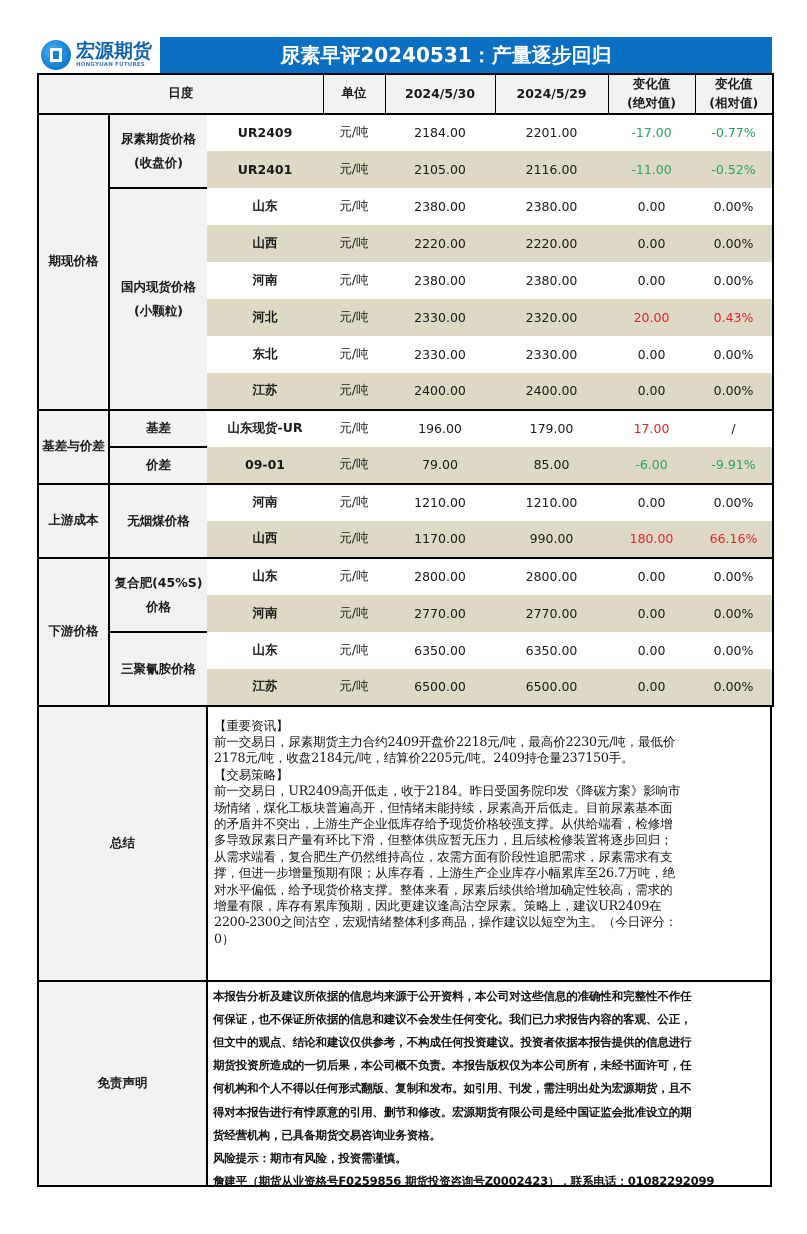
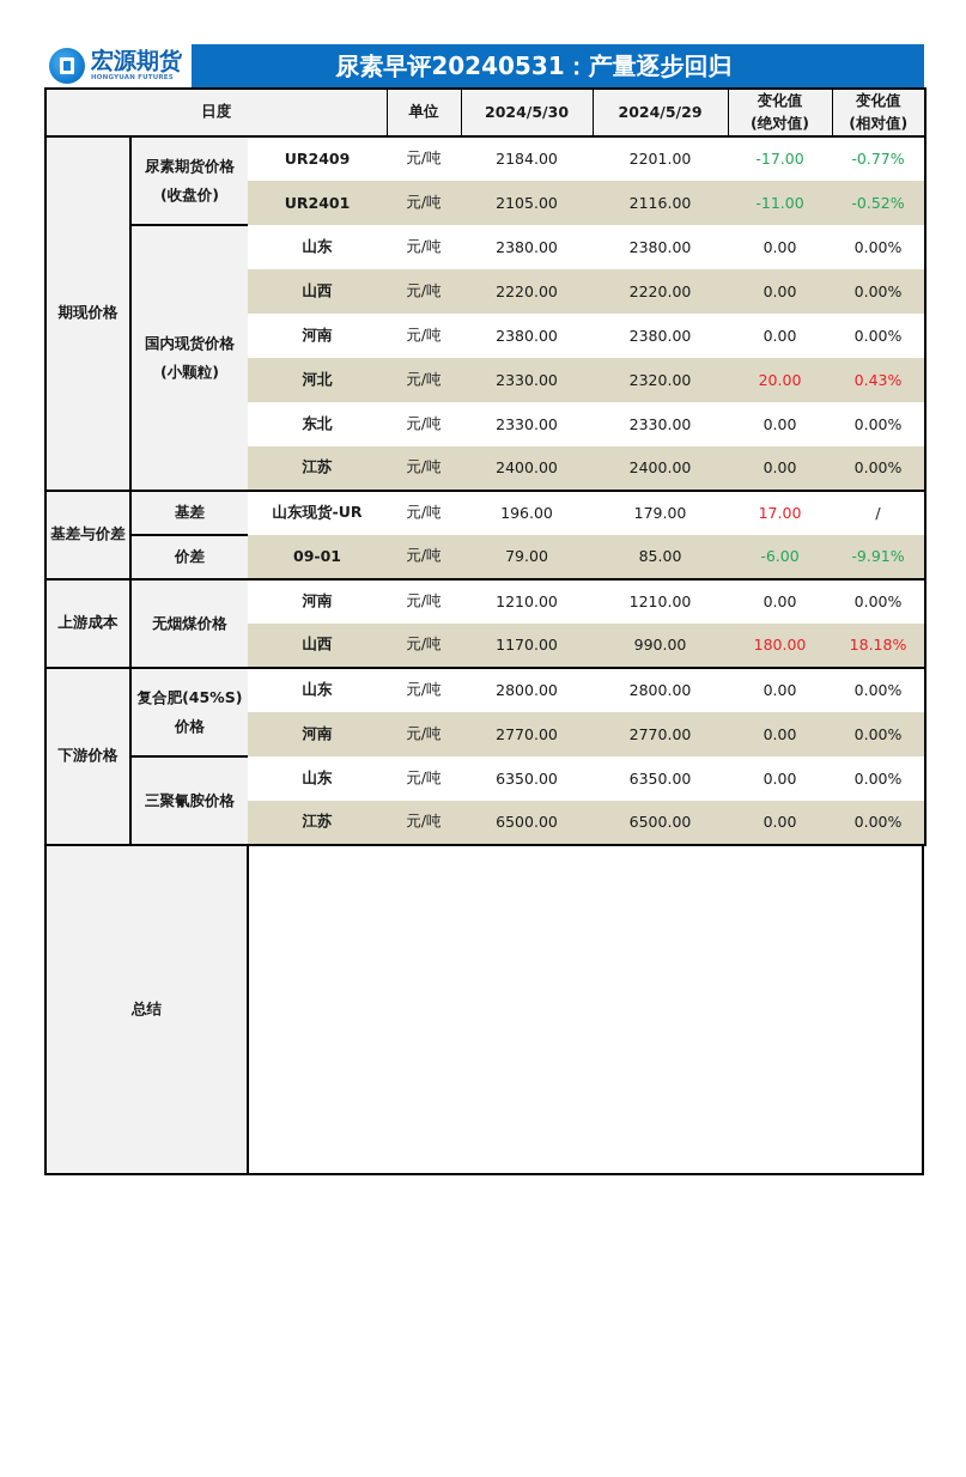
  宏源期货
  尿素早评20240531：产量逐步回归
  日度	单位	2024/5/30	2024/5/29	变化值(绝对值)	变化值(相对值)
  期现价格	尿素期货价格(收盘价)	UR2409	元/吨	2184.00	2201.00	-17.00	-0.77%
  UR2401	元/吨	2105.00	2116.00	-11.00	-0.52%
  国内现货价格(小颗粒)	山东	元/吨	2380.00	2380.00	0.00	0.00%
  山西	元/吨	2220.00	2220.00	0.00	0.00%
  河南	元/吨	2380.00	2380.00	0.00	0.00%
  河北	元/吨	2330.00	2320.00	20.00	0.43%
  东北	元/吨	2330.00	2330.00	0.00	0.00%
  江苏	元/吨	2400.00	2400.00	0.00	0.00%
  基差与价差	基差	山东现货-UR	元/吨	196.00	179.00	17.00	/
  价差	09-01	元/吨	79.00	85.00	-6.00	-9.91%
  上游成本	无烟煤价格	河南	元/吨	1210.00	1210.00	0.00	0.00%
- 山西	元/吨	1170.00	990.00	180.00	66.16%
+ 山西	元/吨	1170.00	990.00	180.00	18.18%
  下游价格	复合肥(45%S)价格	山东	元/吨	2800.00	2800.00	0.00	0.00%
  河南	元/吨	2770.00	2770.00	0.00	0.00%
  三聚氰胺价格	山东	元/吨	6350.00	6350.00	0.00	0.00%
  江苏	元/吨	6500.00	6500.00	0.00	0.00%
  总结
- 【重要资讯】
- 前一交易日，尿素期货主力合约2409开盘价2218元/吨，最高价2230元/吨，最低价
- 2178元/吨，收盘2184元/吨，结算价2205元/吨。2409持仓量237150手。
- 【交易策略】
- 前一交易日，UR2409高开低走，收于2184。昨日受国务院印发《降碳方案》影响市
- 场情绪，煤化工板块普遍高开，但情绪未能持续，尿素高开后低走。目前尿素基本面
- 的矛盾并不突出，上游生产企业低库存给予现货价格较强支撑。从供给端看，检修增
- 多导致尿素日产量有环比下滑，但整体供应暂无压力，且后续检修装置将逐步回归；
- 从需求端看，复合肥生产仍然维持高位，农需方面有阶段性追肥需求，尿素需求有支
- 撑，但进一步增量预期有限；从库存看，上游生产企业库存小幅累库至26.7万吨，绝
- 对水平偏低，给予现货价格支撑。整体来看，尿素后续供给增加确定性较高，需求的
- 增量有限，库存有累库预期，因此更建议逢高沽空尿素。策略上，建议UR2409在
- 2200-2300之间沽空，宏观情绪整体利多商品，操作建议以短空为主。（今日评分：
- 0）
- 免责声明
- 本报告分析及建议所依据的信息均来源于公开资料，本公司对这些信息的准确性和完整性不作任
- 何保证，也不保证所依据的信息和建议不会发生任何变化。我们已力求报告内容的客观、公正，
- 但文中的观点、结论和建议仅供参考，不构成任何投资建议。投资者依据本报告提供的信息进行
- 期货投资所造成的一切后果，本公司概不负责。本报告版权仅为本公司所有，未经书面许可，任
- 何机构和个人不得以任何形式翻版、复制和发布。如引用、刊发，需注明出处为宏源期货，且不
- 得对本报告进行有悖原意的引用、删节和修改。宏源期货有限公司是经中国证监会批准设立的期
- 货经营机构，已具备期货交易咨询业务资格。
- 风险提示：期市有风险，投资需谨慎。
- 詹建平（期货从业资格号F0259856 期货投资咨询号Z0002423），联系电话：01082292099
